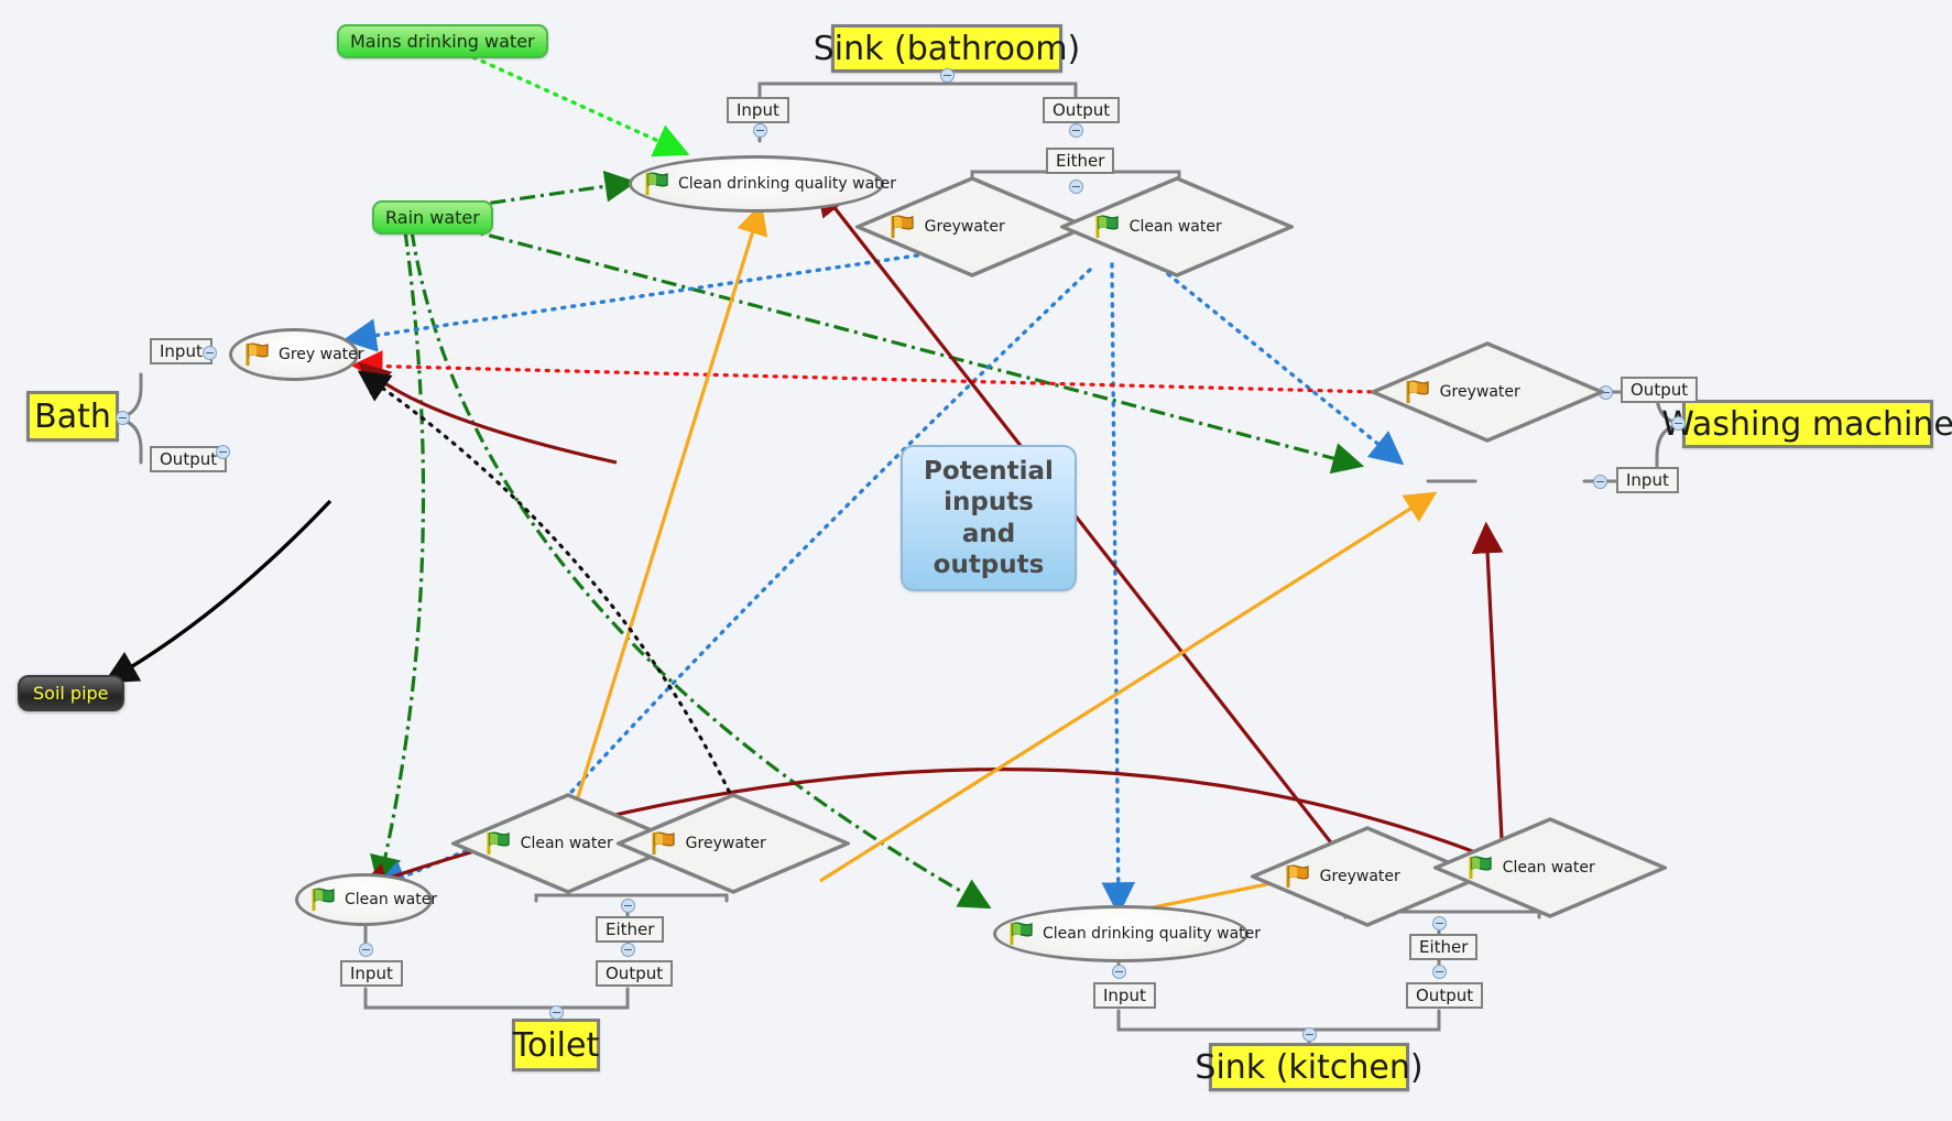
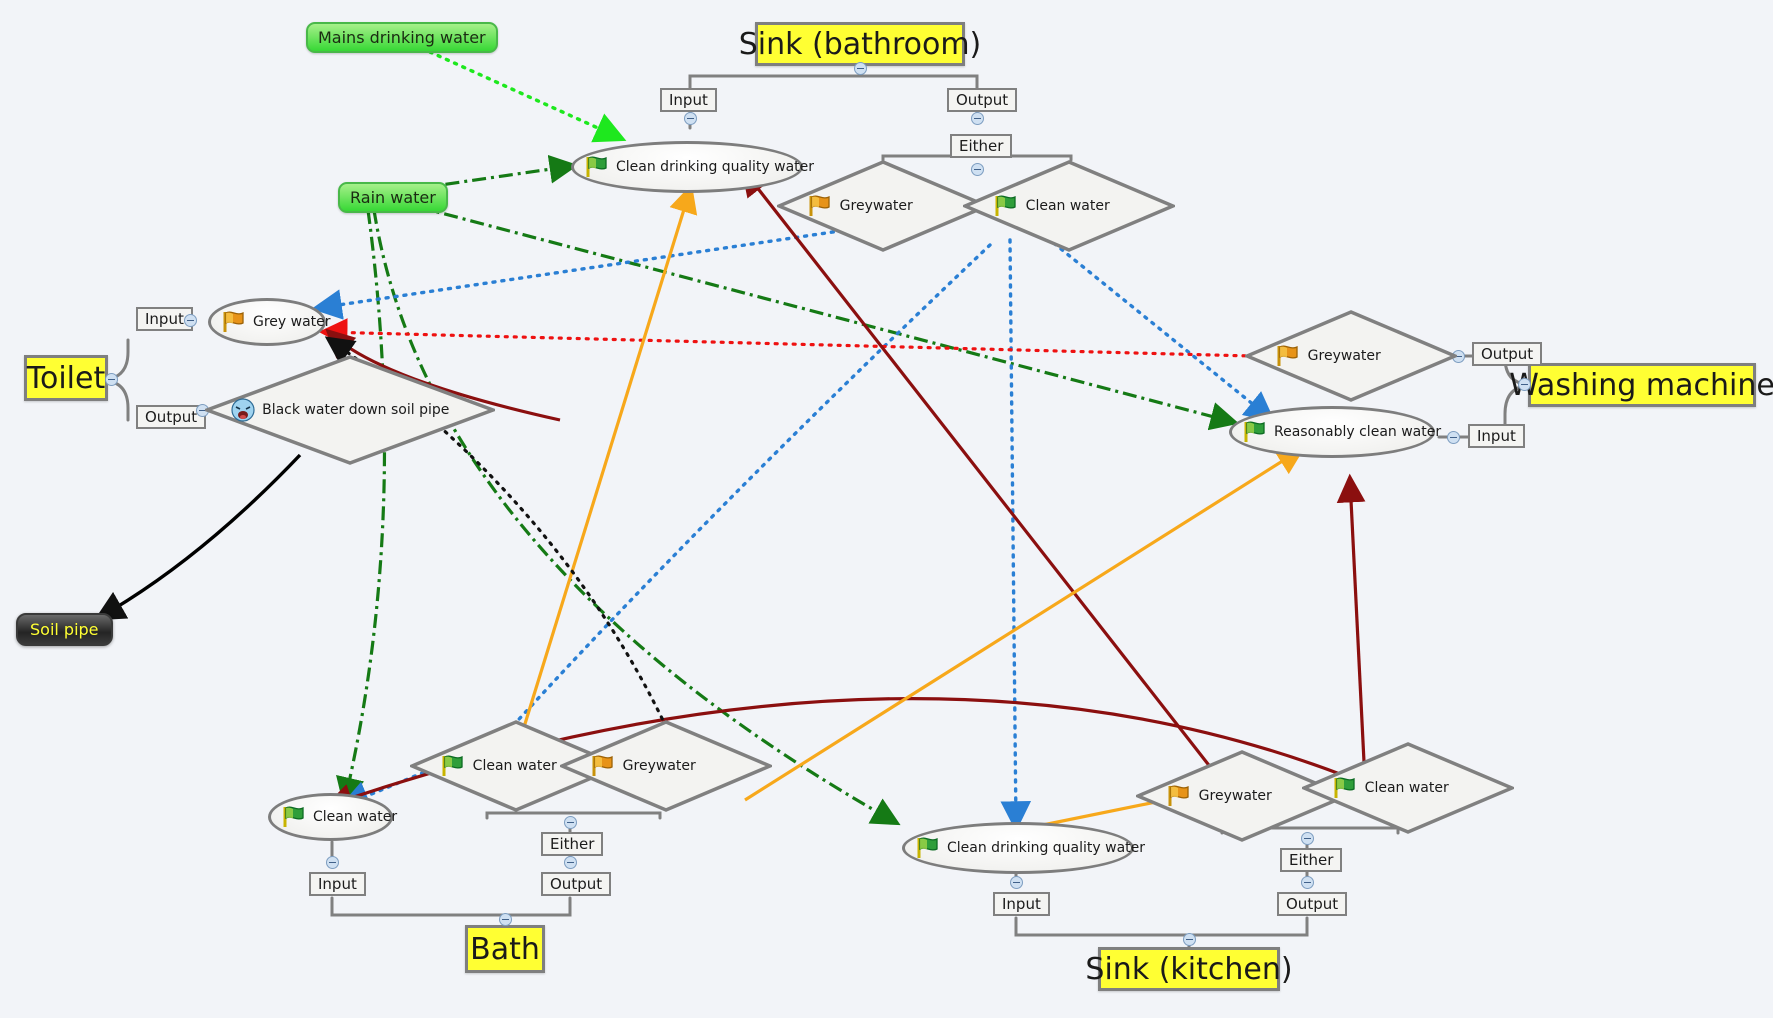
  Mains drinking water
  Rain water
  Soil pipe
- Potential
- inputs
- and
- outputs
  Sink (bathroom)
  Input
  Output
  Either
  Clean drinking quality water
  Greywater
  Clean water
- Bath
+ Toilet
  Input
  Output
  Grey water
+ Black water down soil pipe
  ashing machine
  Output
  Input
  Greywater
+ Reasonably clean water
- Toilet
+ Bath
  Input
  Output
  Either
  Clean water
  Clean water
  Greywater
  Sink (kitchen)
  Input
  Output
  Either
  Clean drinking quality water
  Greywater
  Clean water
